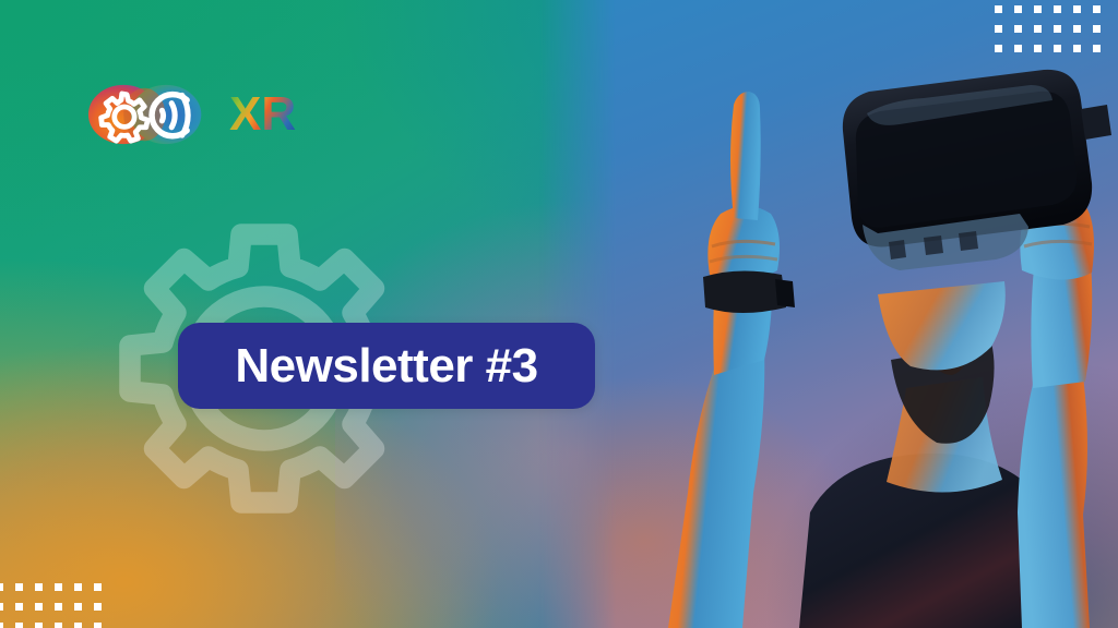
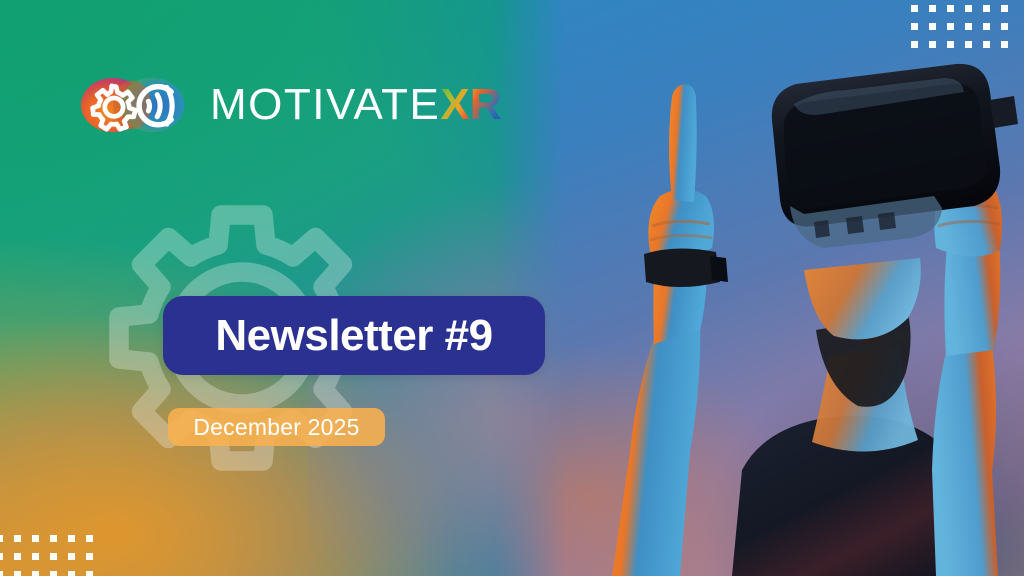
+ MOTIVATE
  XR
- Newsletter #3
+ Newsletter #9
+ December 2025
